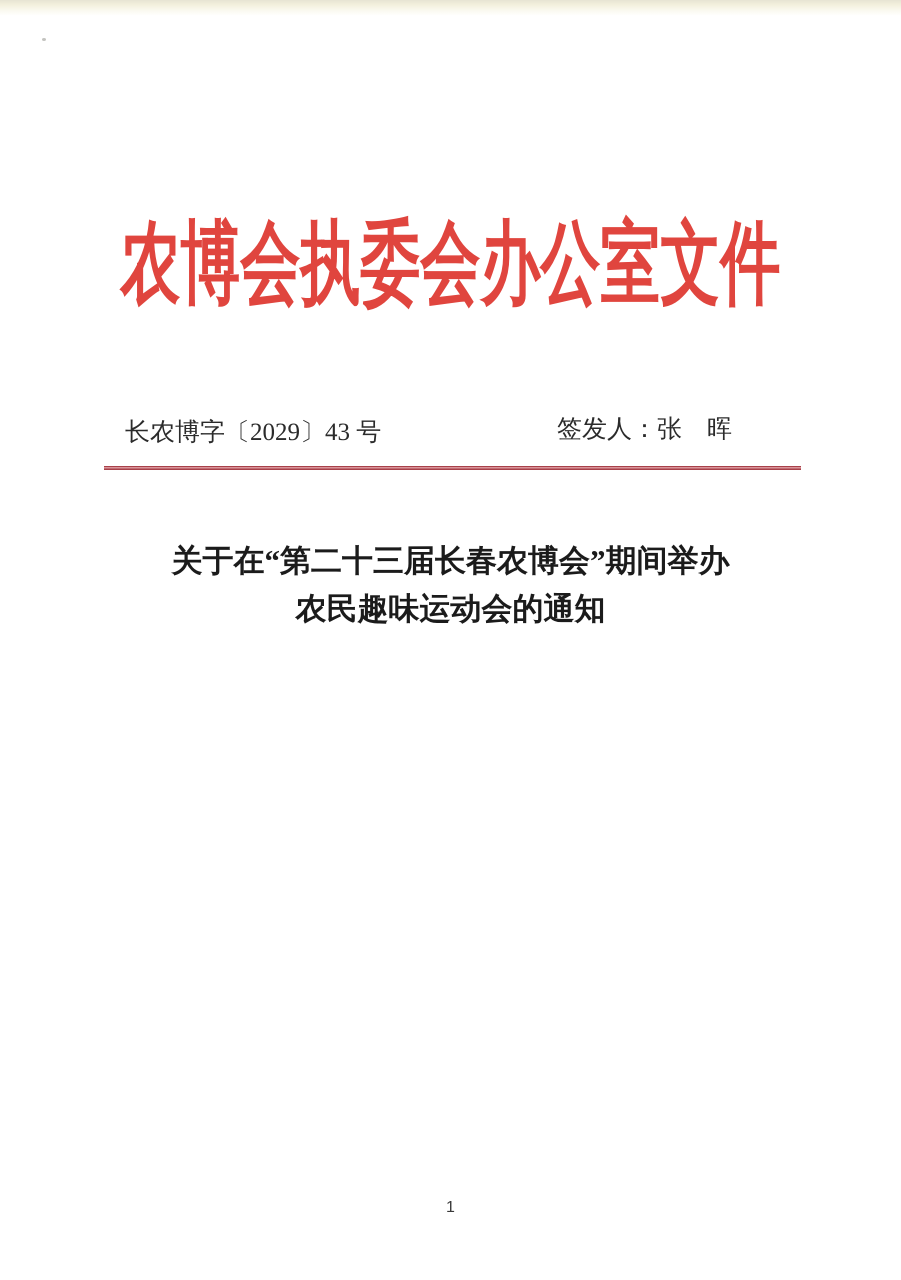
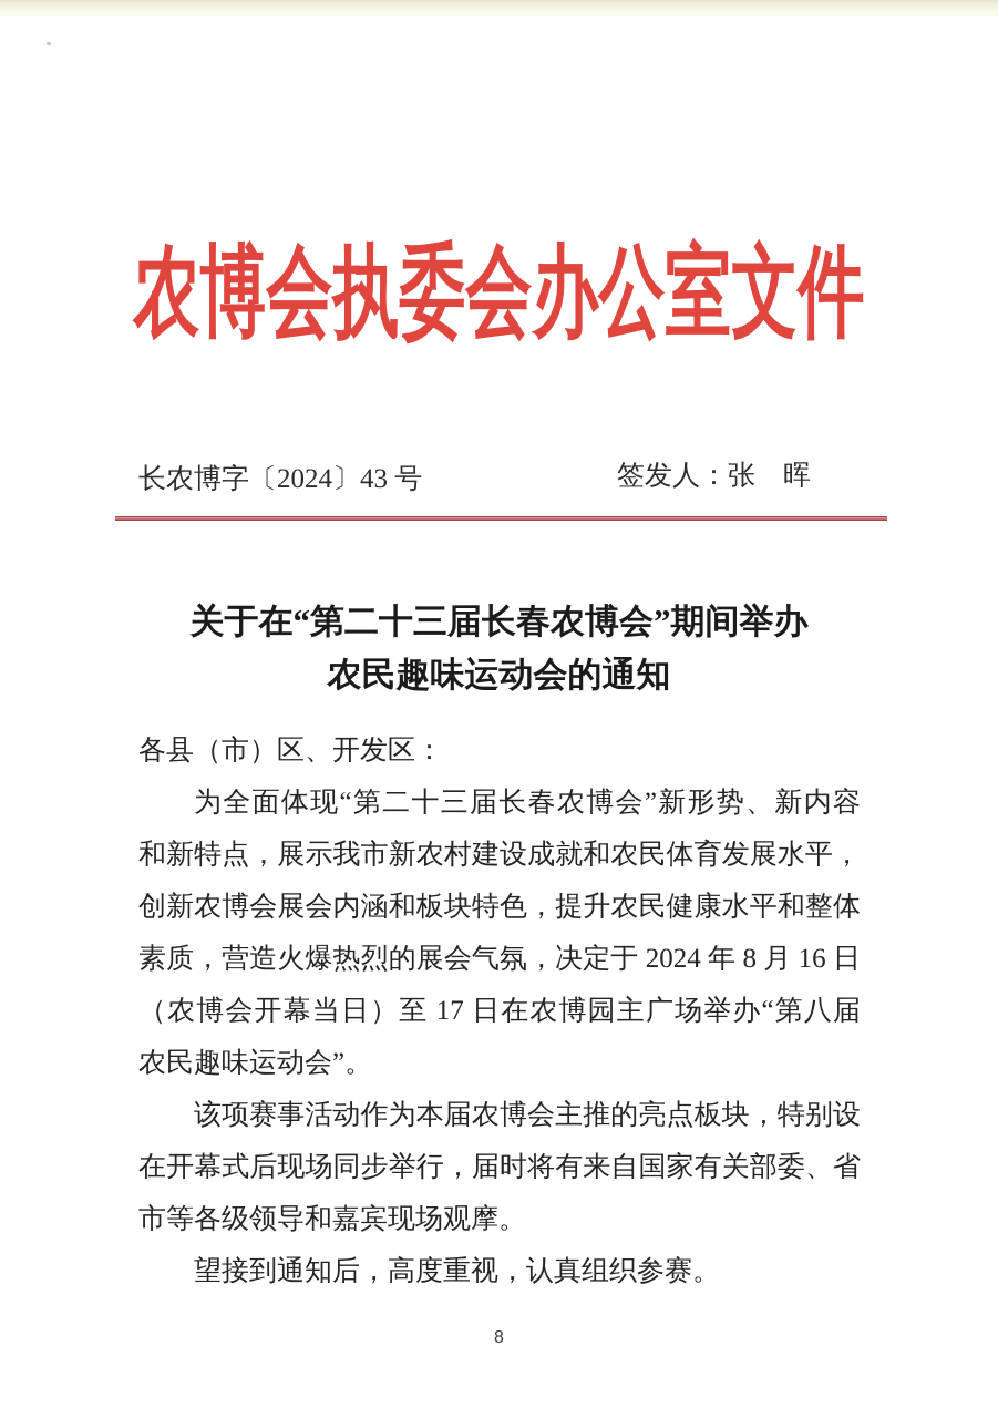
  农博会执委会办公室文件
- 长农博字〔2029〕43 号
+ 长农博字〔2024〕43 号
  签发人：张 晖
  关于在“第二十三届长春农博会”期间举办
  农民趣味运动会的通知
+ 各县（市）区、开发区：
+ 为全面体现“第二十三届长春农博会”新形势、新内容
+ 和新特点，展示我市新农村建设成就和农民体育发展水平，
+ 创新农博会展会内涵和板块特色，提升农民健康水平和整体
+ 素质，营造火爆热烈的展会气氛，决定于 2024 年 8 月 16 日
+ （农博会开幕当日）至 17 日在农博园主广场举办“第八届
+ 农民趣味运动会”。
+ 该项赛事活动作为本届农博会主推的亮点板块，特别设
+ 在开幕式后现场同步举行，届时将有来自国家有关部委、省
+ 市等各级领导和嘉宾现场观摩。
+ 望接到通知后，高度重视，认真组织参赛。
- 1
+ 8
